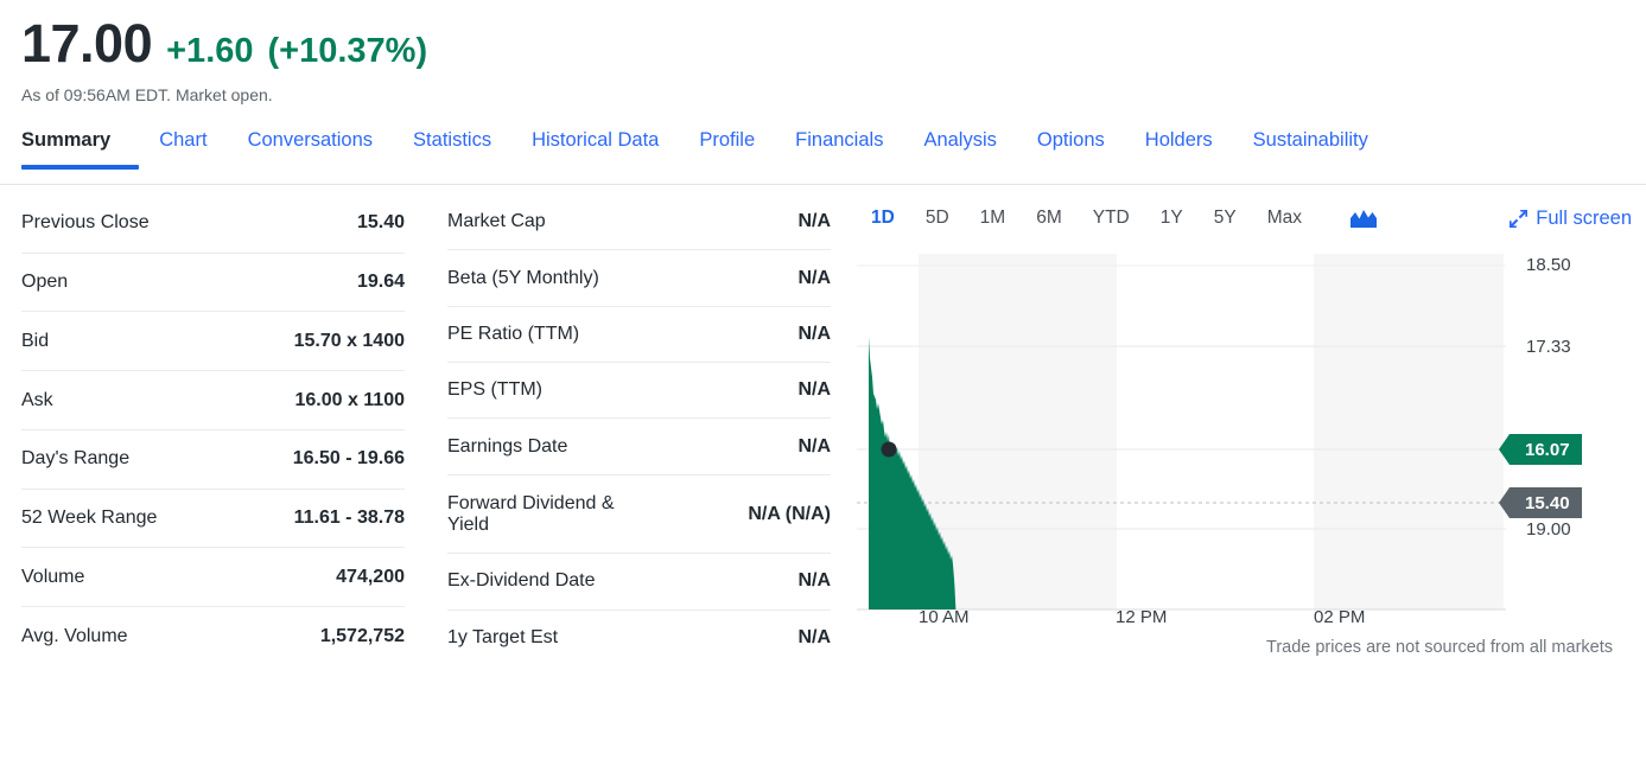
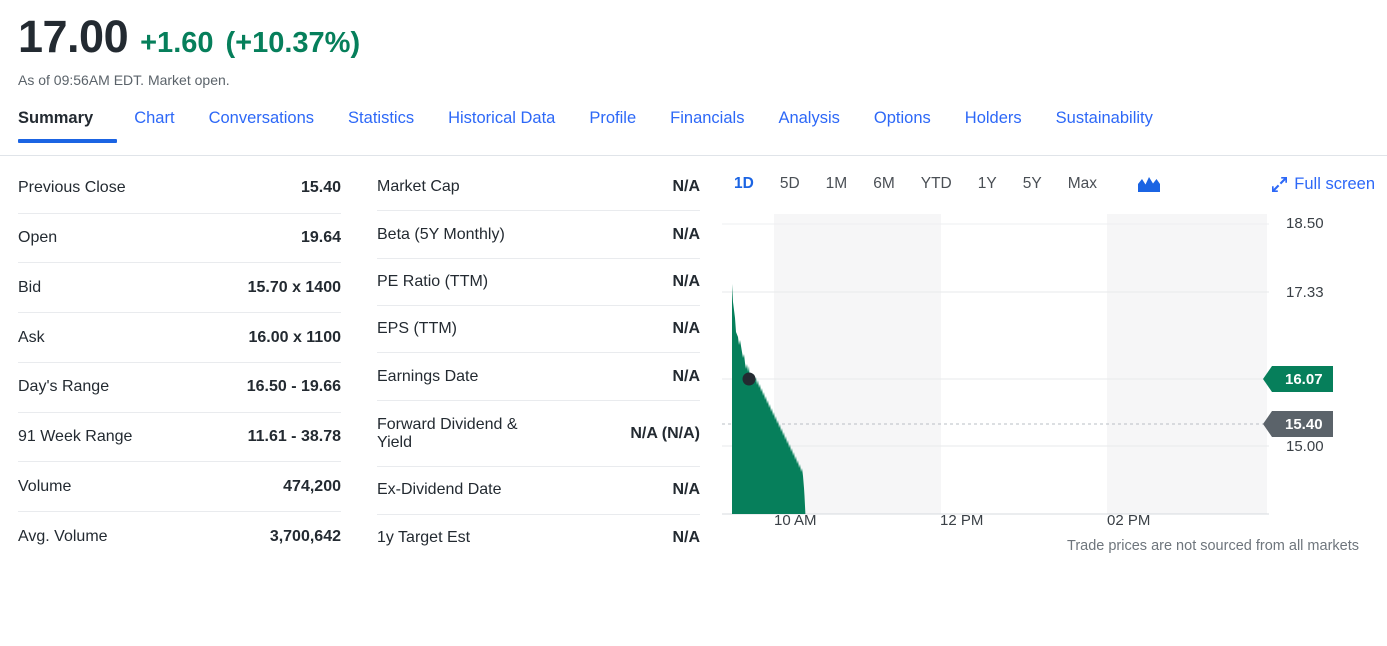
  17.00
  +1.60
  (+10.37%)
  As of 09:56AM EDT. Market open.
  Summary
  Chart
  Conversations
  Statistics
  Historical Data
  Profile
  Financials
  Analysis
  Options
  Holders
  Sustainability
  Previous Close	15.40
  Open	19.64
  Bid	15.70 x 1400
  Ask	16.00 x 1100
  Day's Range	16.50 - 19.66
- 52 Week Range	11.61 - 38.78
+ 91 Week Range	11.61 - 38.78
  Volume	474,200
- Avg. Volume	1,572,752
+ Avg. Volume	3,700,642
  Market Cap	N/A
  Beta (5Y Monthly)	N/A
  PE Ratio (TTM)	N/A
  EPS (TTM)	N/A
  Earnings Date	N/A
  Forward Dividend & Yield	N/A (N/A)
  Ex-Dividend Date	N/A
  1y Target Est	N/A
  1D
  5D
  1M
  6M
  YTD
  1Y
  5Y
  Max
  Full screen
  18.50
  17.33
- 19.00
+ 15.00
  16.07
  15.40
  10 AM
  12 PM
  02 PM
  Trade prices are not sourced from all markets
